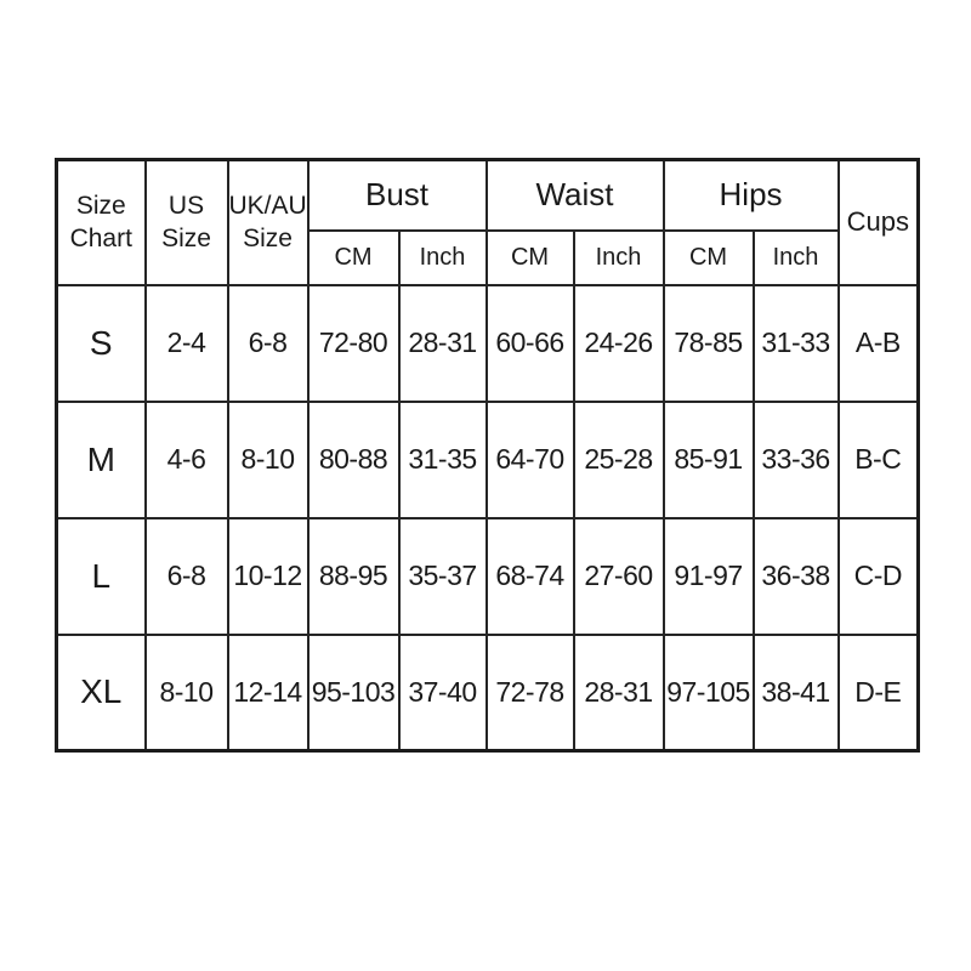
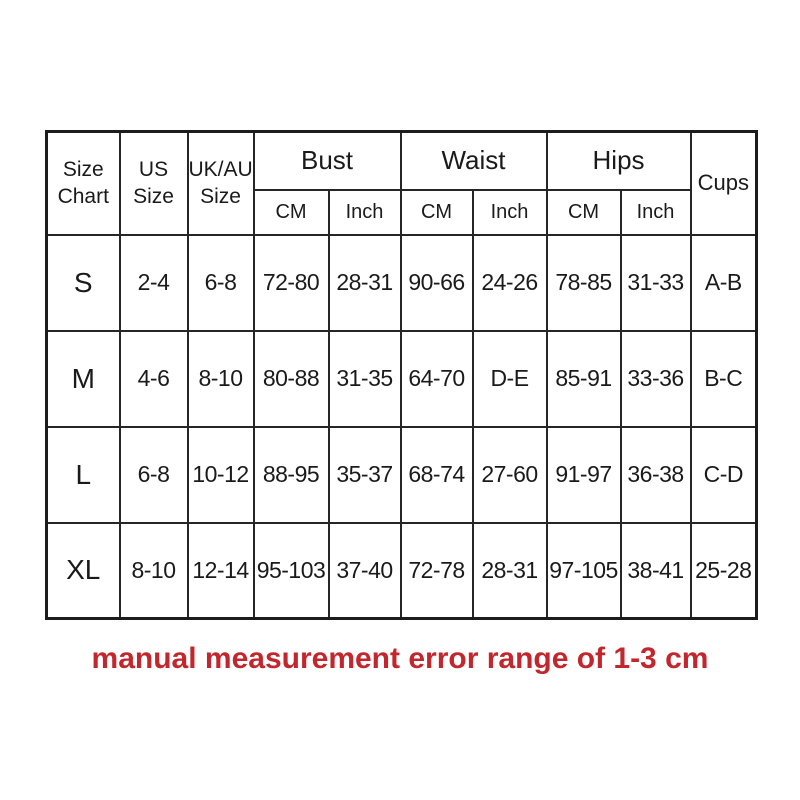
  Size Chart	US Size	UK/AU Size	Bust	Waist	Hips	Cups
  CM	Inch	CM	Inch	CM	Inch
- S	2-4	6-8	72-80	28-31	60-66	24-26	78-85	31-33	A-B
+ S	2-4	6-8	72-80	28-31	90-66	24-26	78-85	31-33	A-B
- M	4-6	8-10	80-88	31-35	64-70	25-28	85-91	33-36	B-C
+ M	4-6	8-10	80-88	31-35	64-70	D-E	85-91	33-36	B-C
  L	6-8	10-12	88-95	35-37	68-74	27-60	91-97	36-38	C-D
- XL	8-10	12-14	95-103	37-40	72-78	28-31	97-105	38-41	D-E
+ XL	8-10	12-14	95-103	37-40	72-78	28-31	97-105	38-41	25-28
+ manual measurement error range of 1-3 cm
